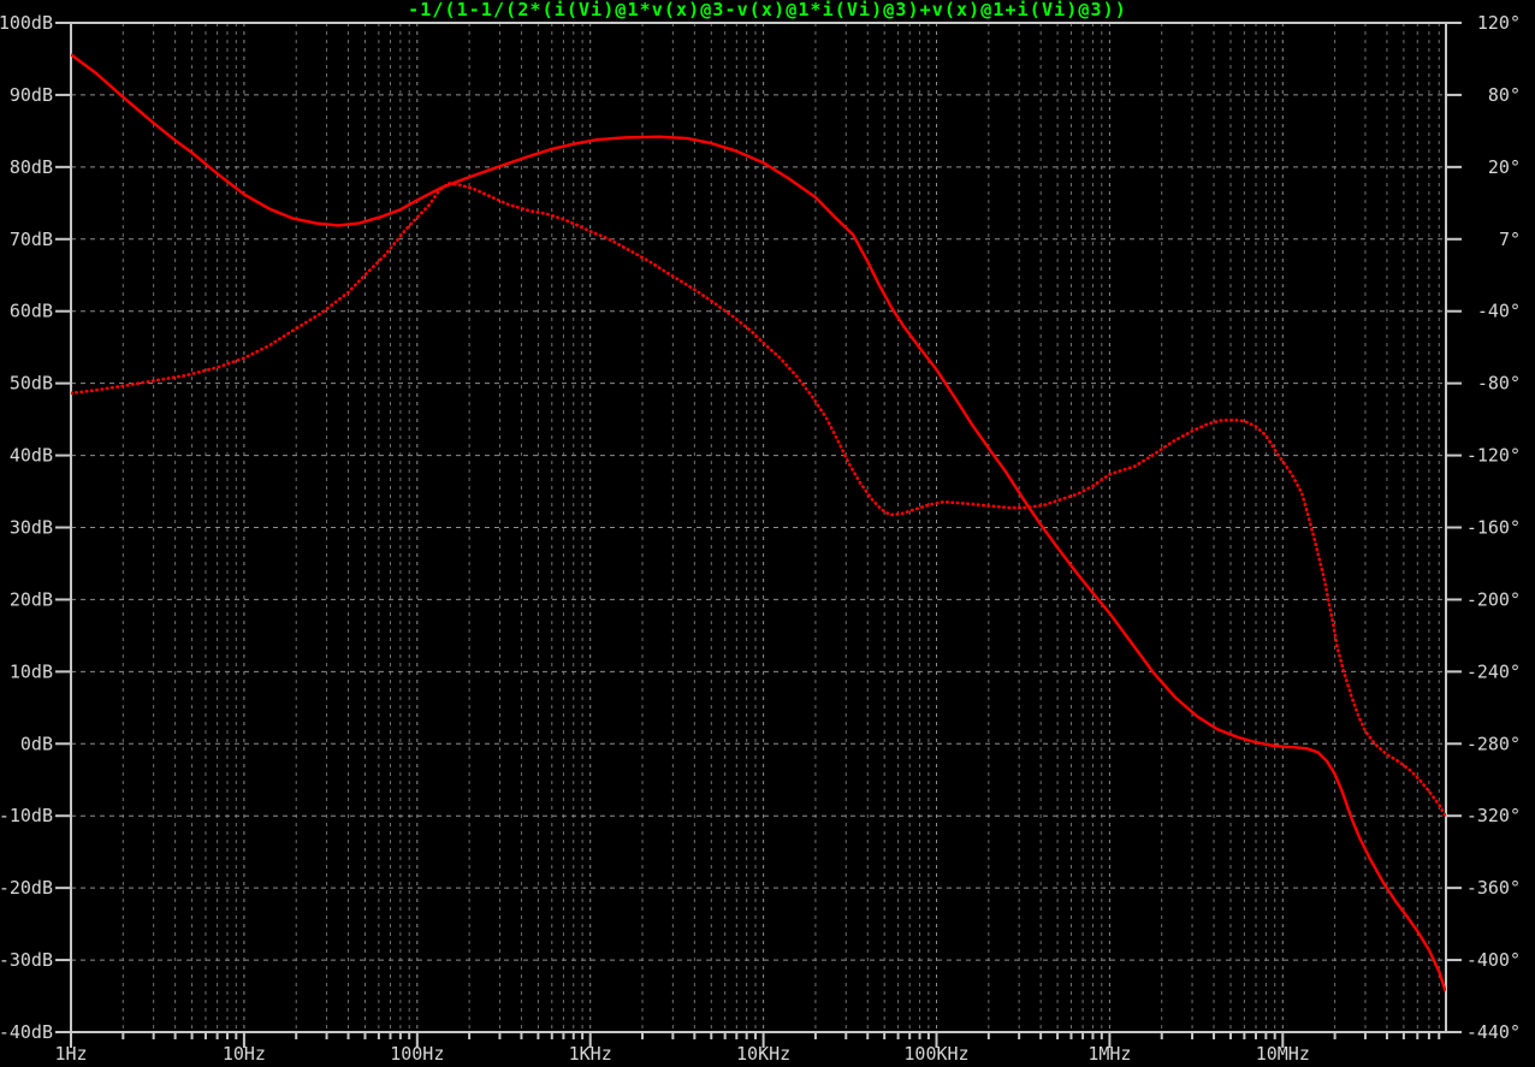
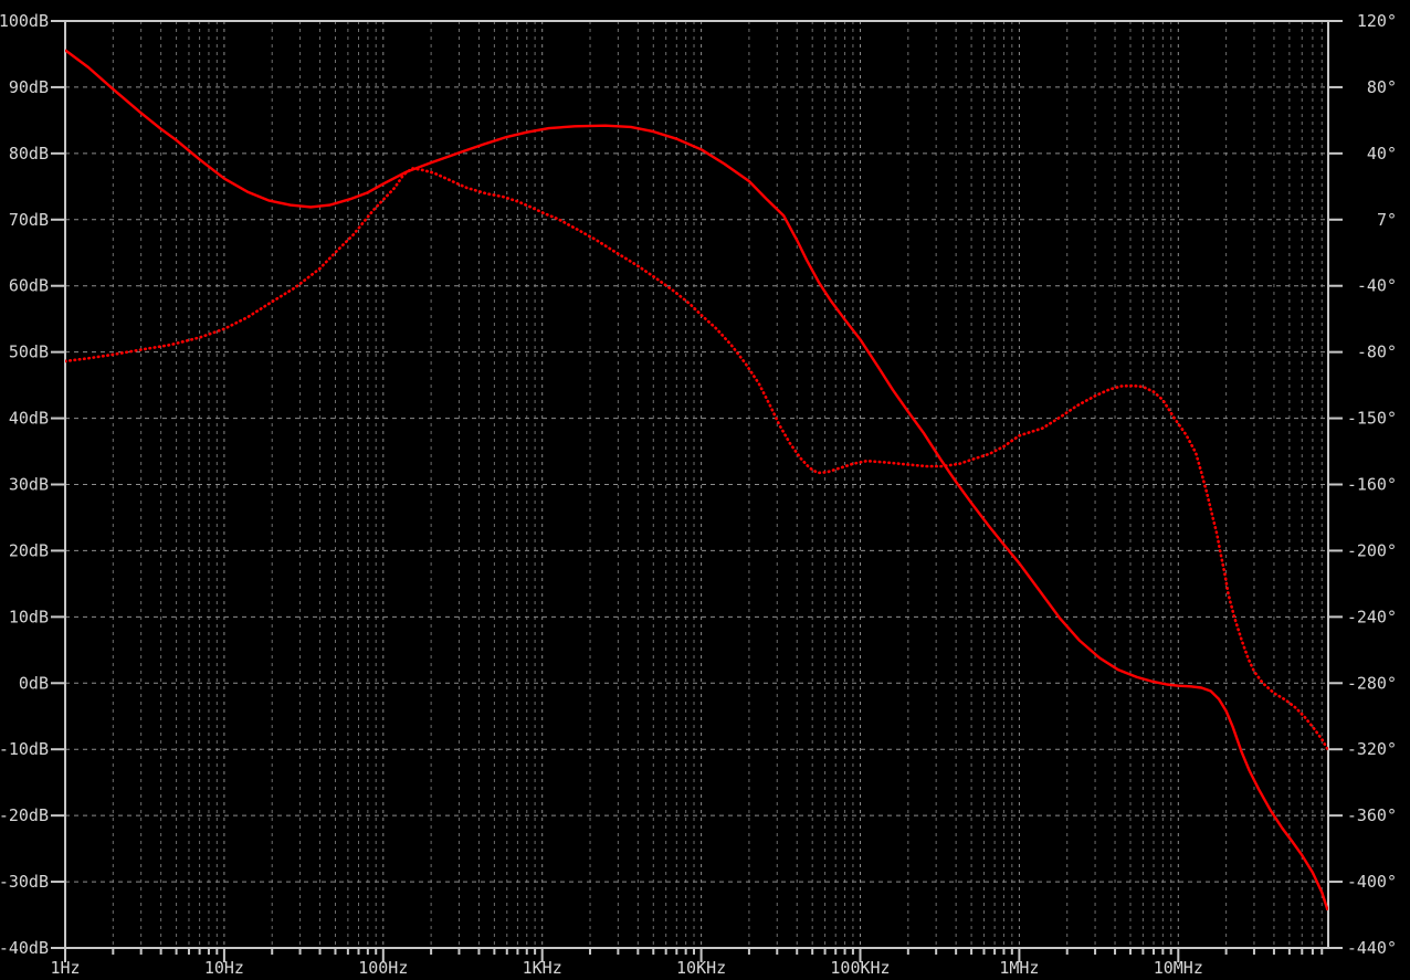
- -1/(1-1/(2*(i(Vi)@1*v(x)@3-v(x)@1*i(Vi)@3)+v(x)@1+i(Vi)@3))
  100dB
  90dB
  80dB
  70dB
  60dB
  50dB
  40dB
  30dB
  20dB
  10dB
  0dB
  -10dB
  -20dB
  -30dB
  -40dB
  120°
  80°
- 20°
+ 40°
  7°
  -40°
  -80°
- -120°
+ -150°
  -160°
  -200°
  -240°
  -280°
  -320°
  -360°
  -400°
  -440°
  1Hz
  10Hz
  100Hz
  1KHz
  10KHz
  100KHz
  1MHz
  10MHz
